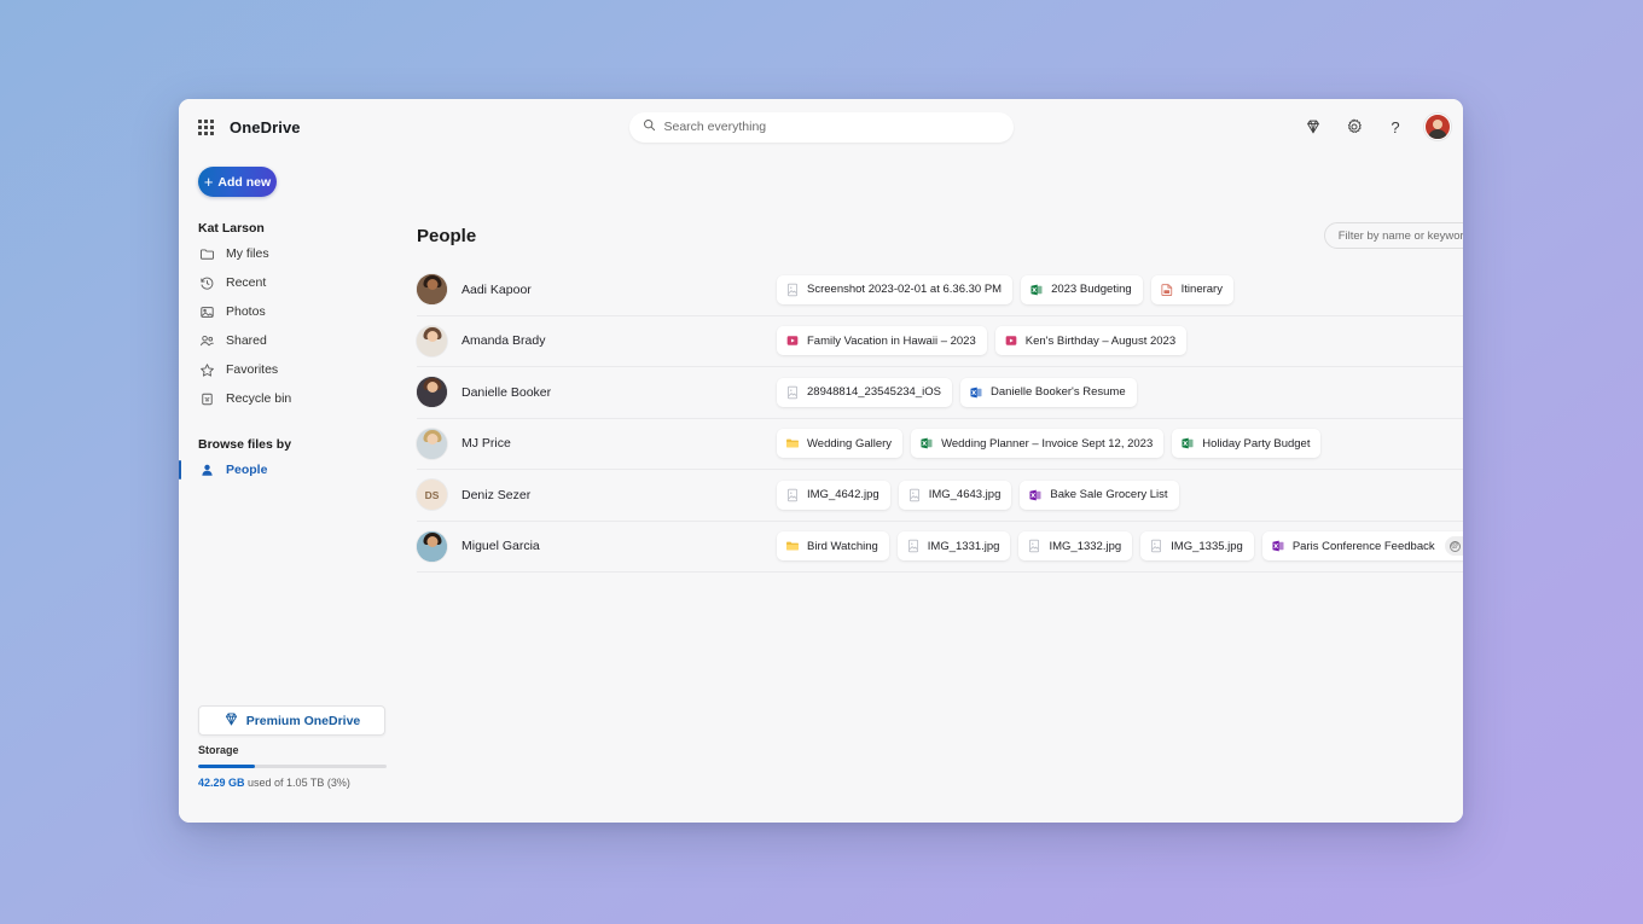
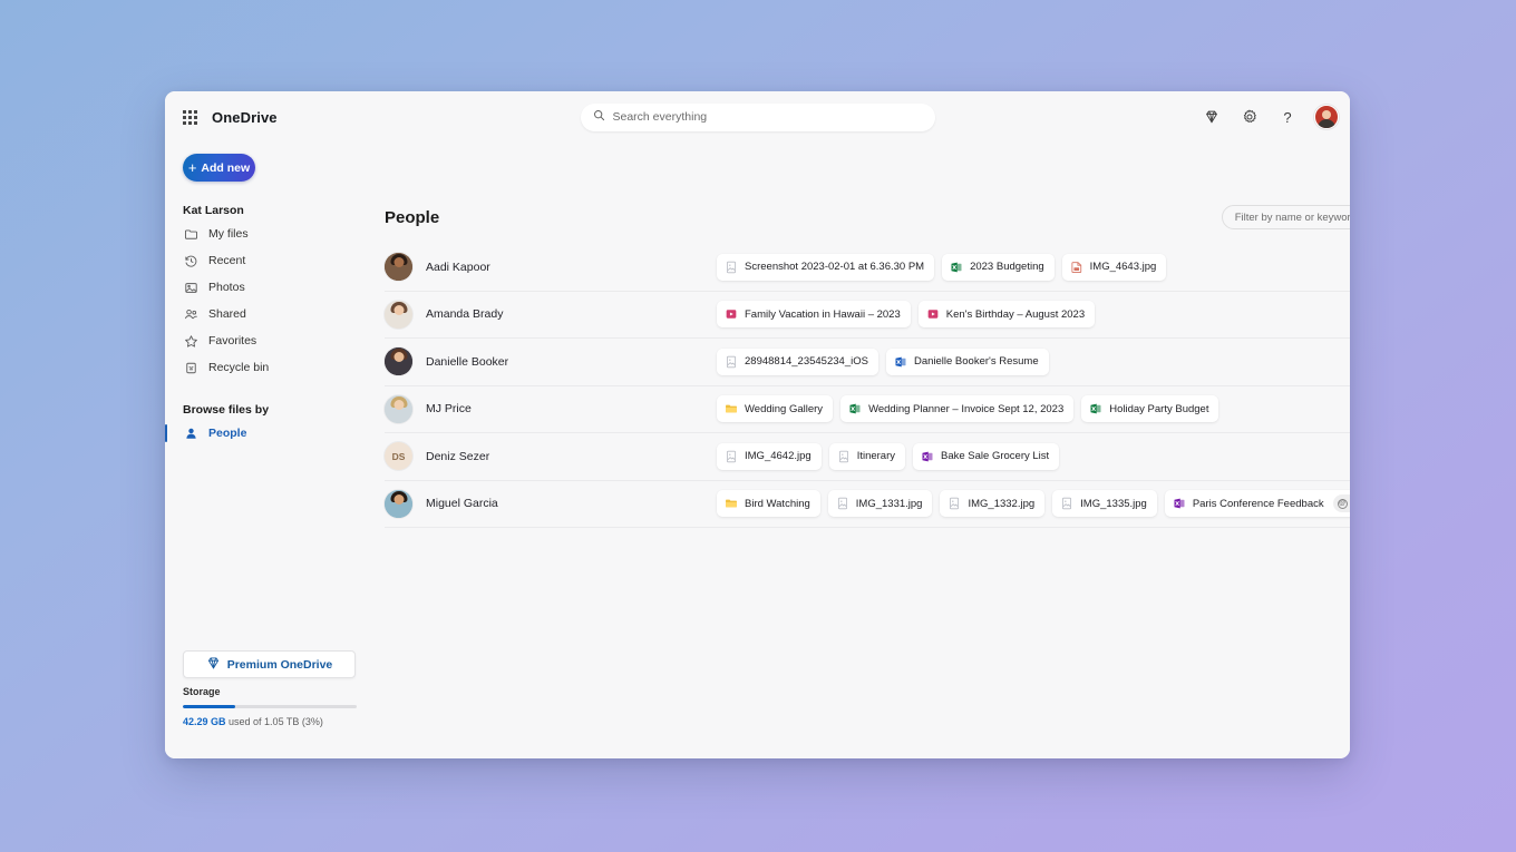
  OneDrive
  Search everything
  ?
  +
  Add new
  Kat Larson
  My files
  Recent
  Photos
  Shared
  Favorites
  Recycle bin
  Browse files by
  People
  Premium OneDrive
  Storage
  42.29 GB used of 1.05 TB (3%)
  People
  Filter by name or keywor
  Aadi Kapoor
  Screenshot 2023-02-01 at 6.36.30 PM
  2023 Budgeting
- Itinerary
+ IMG_4643.jpg
  Amanda Brady
  Family Vacation in Hawaii – 2023
  Ken's Birthday – August 2023
  Danielle Booker
  28948814_23545234_iOS
  Danielle Booker's Resume
  MJ Price
  Wedding Gallery
  Wedding Planner – Invoice Sept 12, 2023
  Holiday Party Budget
  DS
  Deniz Sezer
  IMG_4642.jpg
- IMG_4643.jpg
+ Itinerary
  Bake Sale Grocery List
  Miguel Garcia
  Bird Watching
  IMG_1331.jpg
  IMG_1332.jpg
  IMG_1335.jpg
  Paris Conference Feedback
